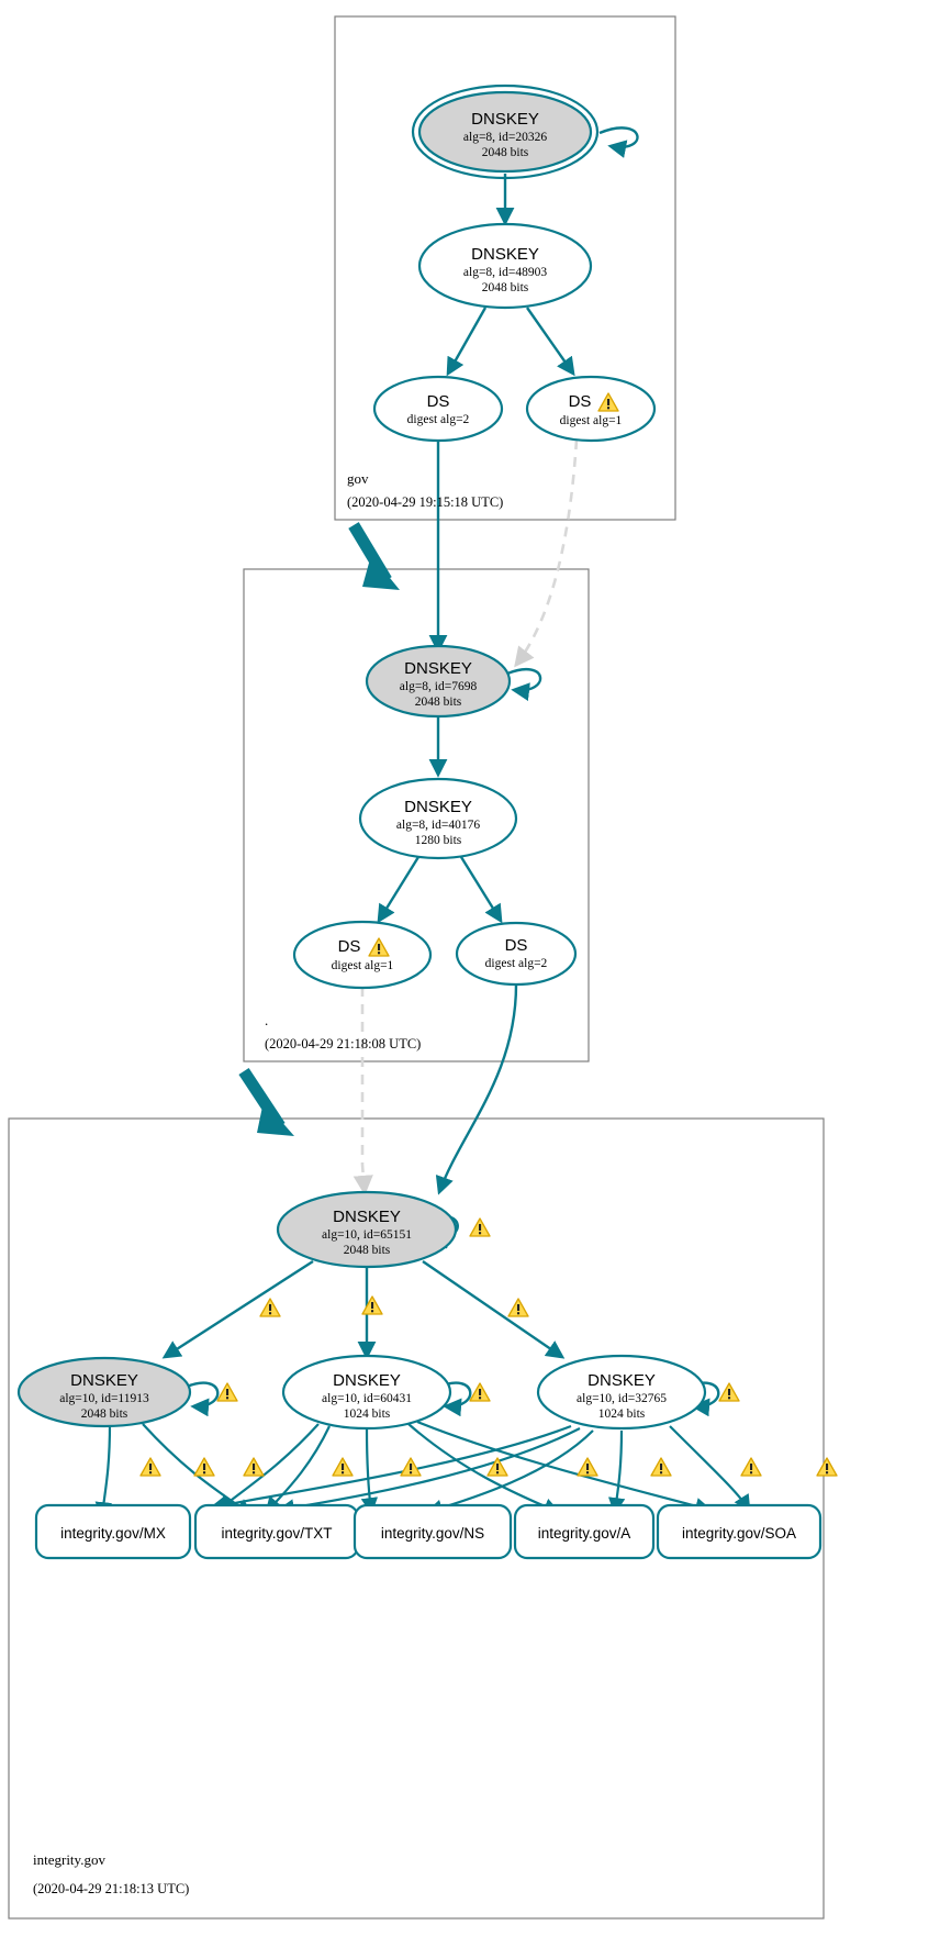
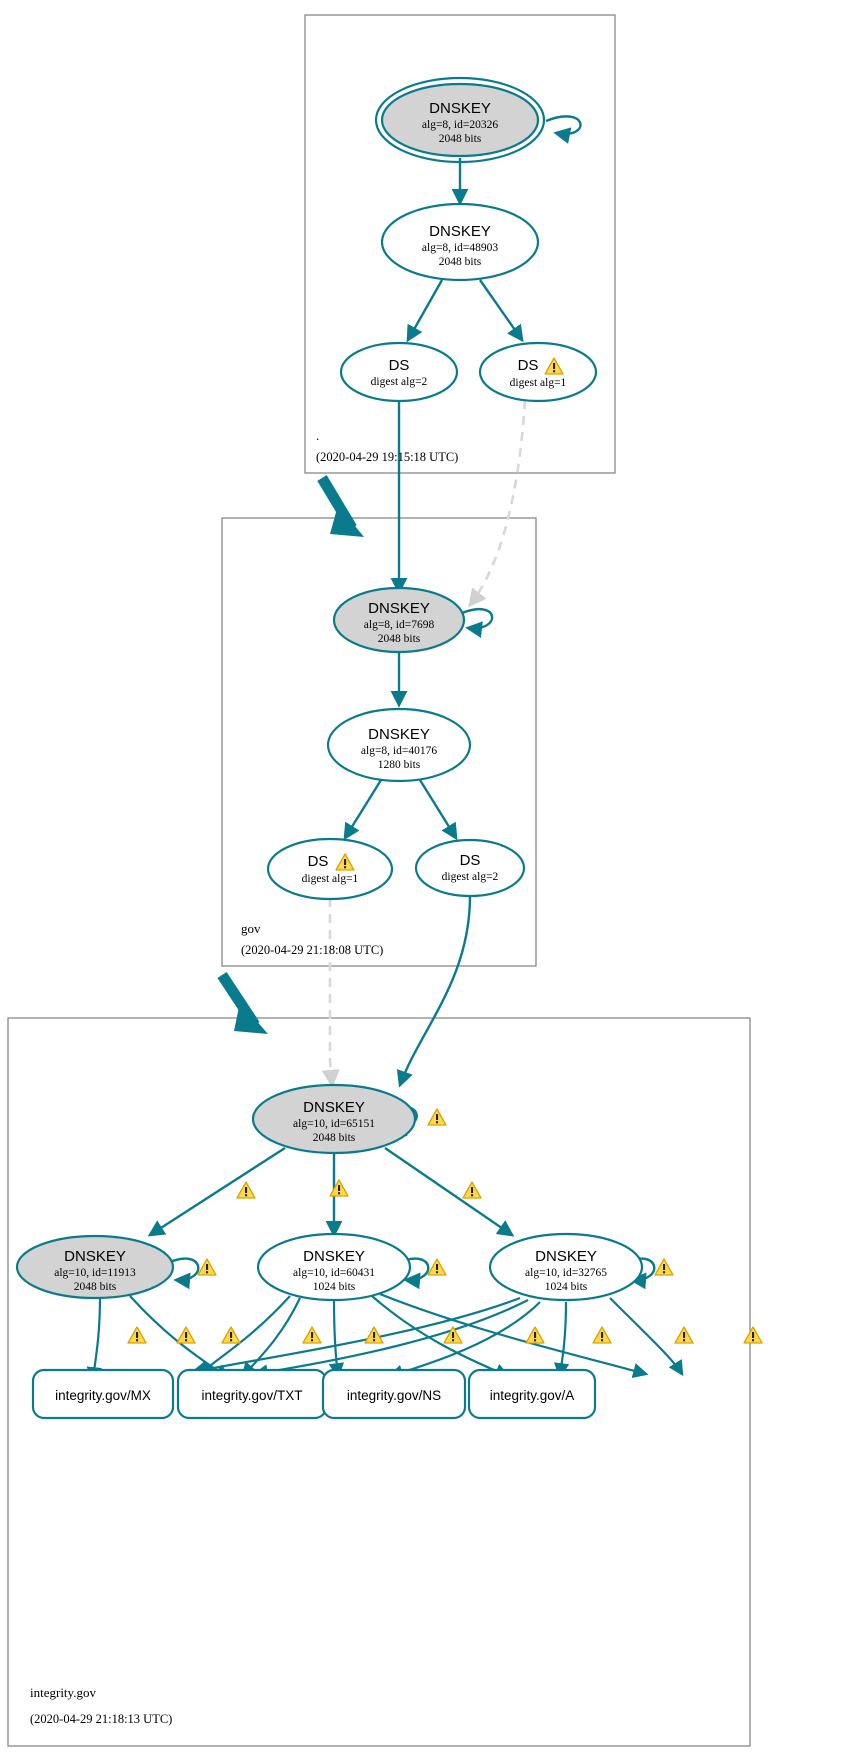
  DNSKEY
  alg=8, id=20326
  2048 bits
  DNSKEY
  alg=8, id=48903
  2048 bits
  DS
  digest alg=2
  DS
  digest alg=1
- gov
+ .
  (2020-04-29 19:15:18 UTC)
  DNSKEY
  alg=8, id=7698
  2048 bits
  DNSKEY
  alg=8, id=40176
  1280 bits
  DS
  digest alg=1
  DS
  digest alg=2
- .
+ gov
  (2020-04-29 21:18:08 UTC)
  DNSKEY
  alg=10, id=65151
  2048 bits
  DNSKEY
  alg=10, id=11913
  2048 bits
  DNSKEY
  alg=10, id=60431
  1024 bits
  DNSKEY
  alg=10, id=32765
  1024 bits
  integrity.gov/MX
  integrity.gov/TXT
  integrity.gov/NS
  integrity.gov/A
- integrity.gov/SOA
  integrity.gov
  (2020-04-29 21:18:13 UTC)
